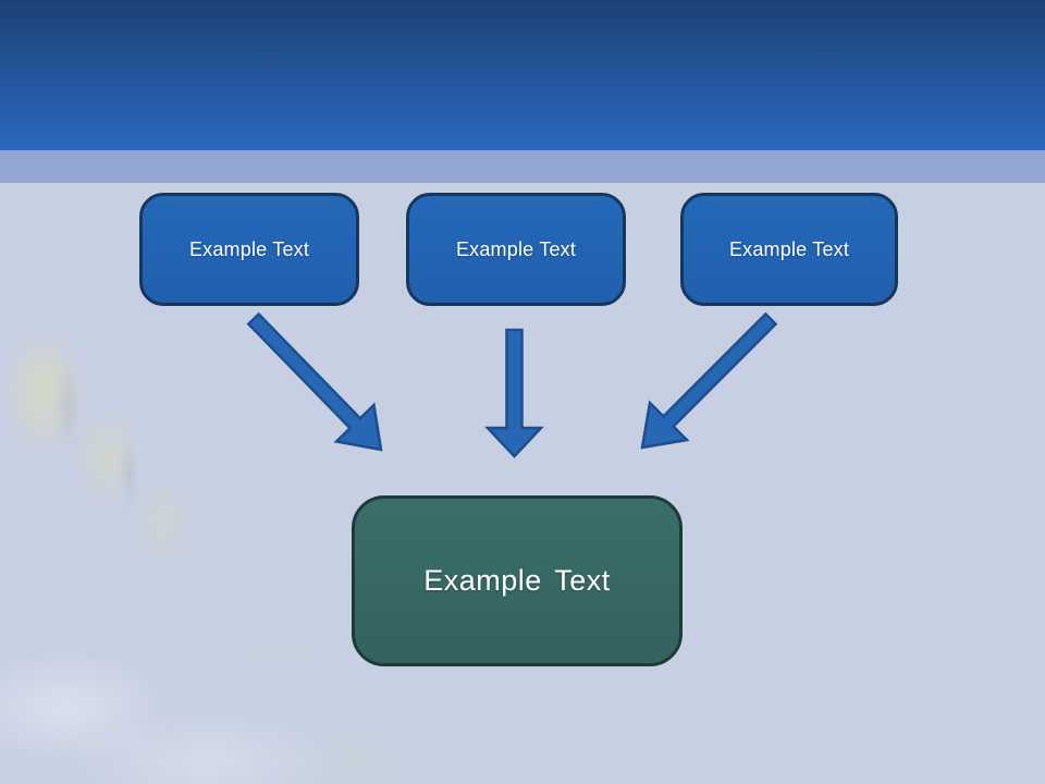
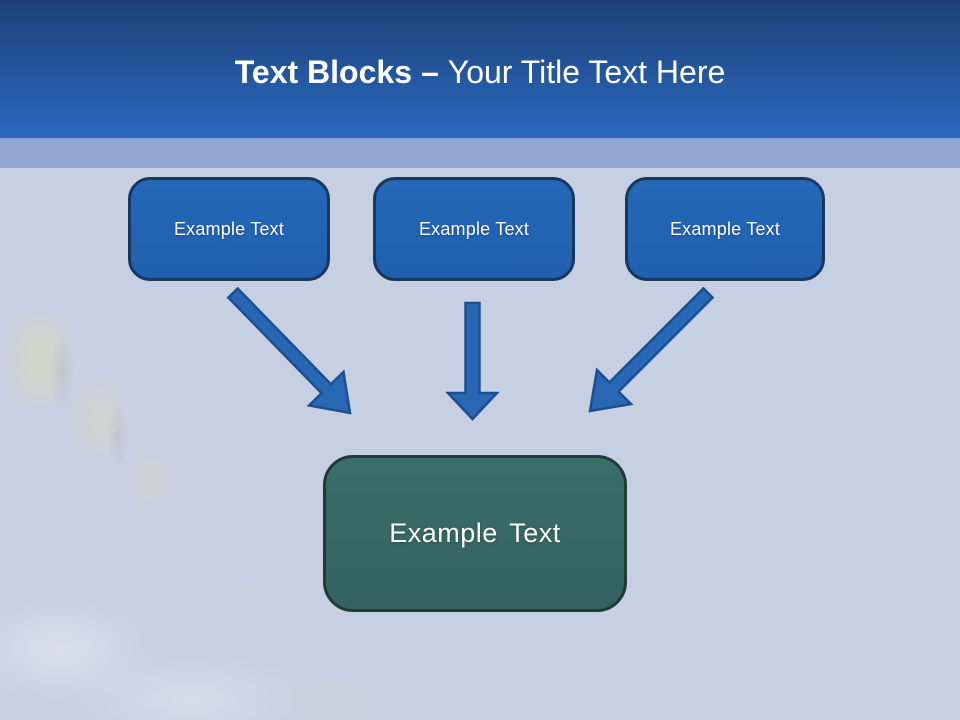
+ Text Blocks – Your Title Text Here
  Example Text
  Example Text
  Example Text
  Example Text
